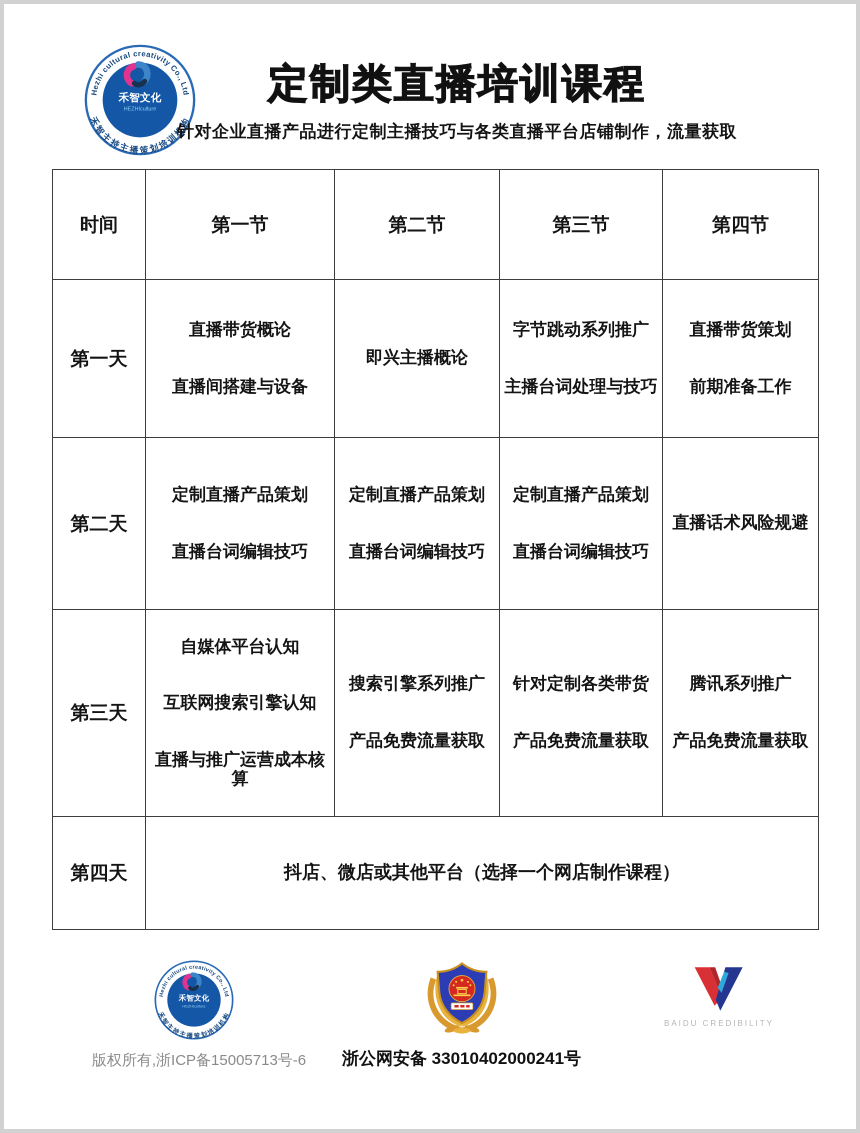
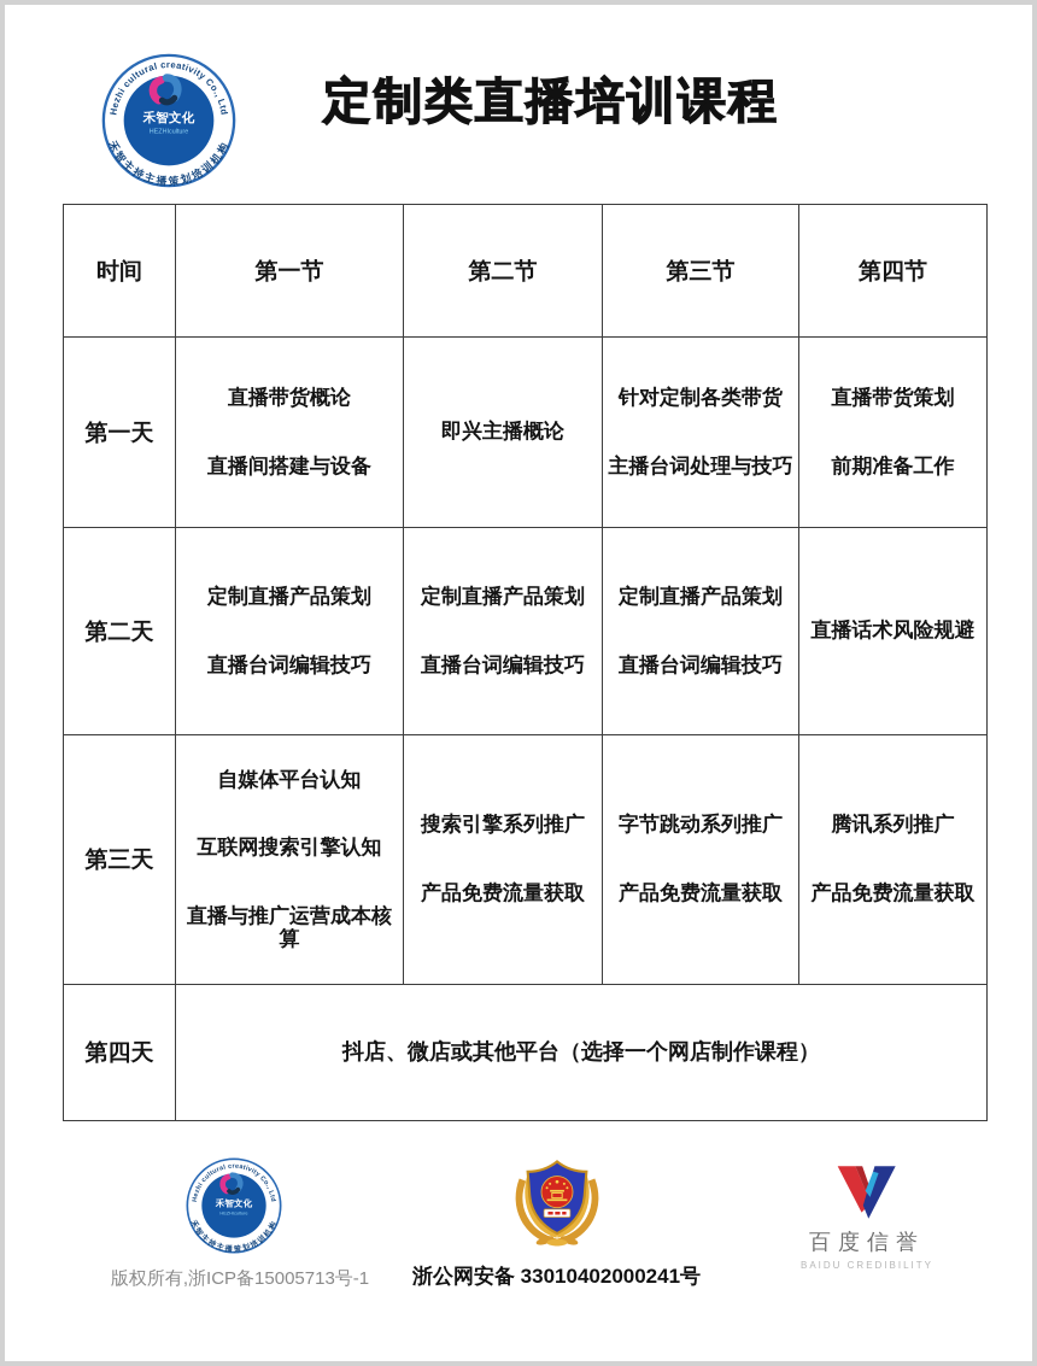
  定制类直播培训课程
- 针对企业直播产品进行定制主播技巧与各类直播平台店铺制作，流量获取
  时间	第一节	第二节	第三节	第四节
- 第一天	直播带货概论直播间搭建与设备	即兴主播概论	字节跳动系列推广主播台词处理与技巧	直播带货策划前期准备工作
+ 第一天	直播带货概论直播间搭建与设备	即兴主播概论	针对定制各类带货主播台词处理与技巧	直播带货策划前期准备工作
  第二天	定制直播产品策划直播台词编辑技巧	定制直播产品策划直播台词编辑技巧	定制直播产品策划直播台词编辑技巧	直播话术风险规避
- 第三天	自媒体平台认知互联网搜索引擎认知直播与推广运营成本核算	搜索引擎系列推广产品免费流量获取	针对定制各类带货产品免费流量获取	腾讯系列推广产品免费流量获取
+ 第三天	自媒体平台认知互联网搜索引擎认知直播与推广运营成本核算	搜索引擎系列推广产品免费流量获取	字节跳动系列推广产品免费流量获取	腾讯系列推广产品免费流量获取
  第四天	抖店、微店或其他平台（选择一个网店制作课程）
- 版权所有,浙ICP备15005713号-6
+ 版权所有,浙ICP备15005713号-1
  浙公网安备 33010402000241号
+ 百度信誉
  BAIDU CREDIBILITY
